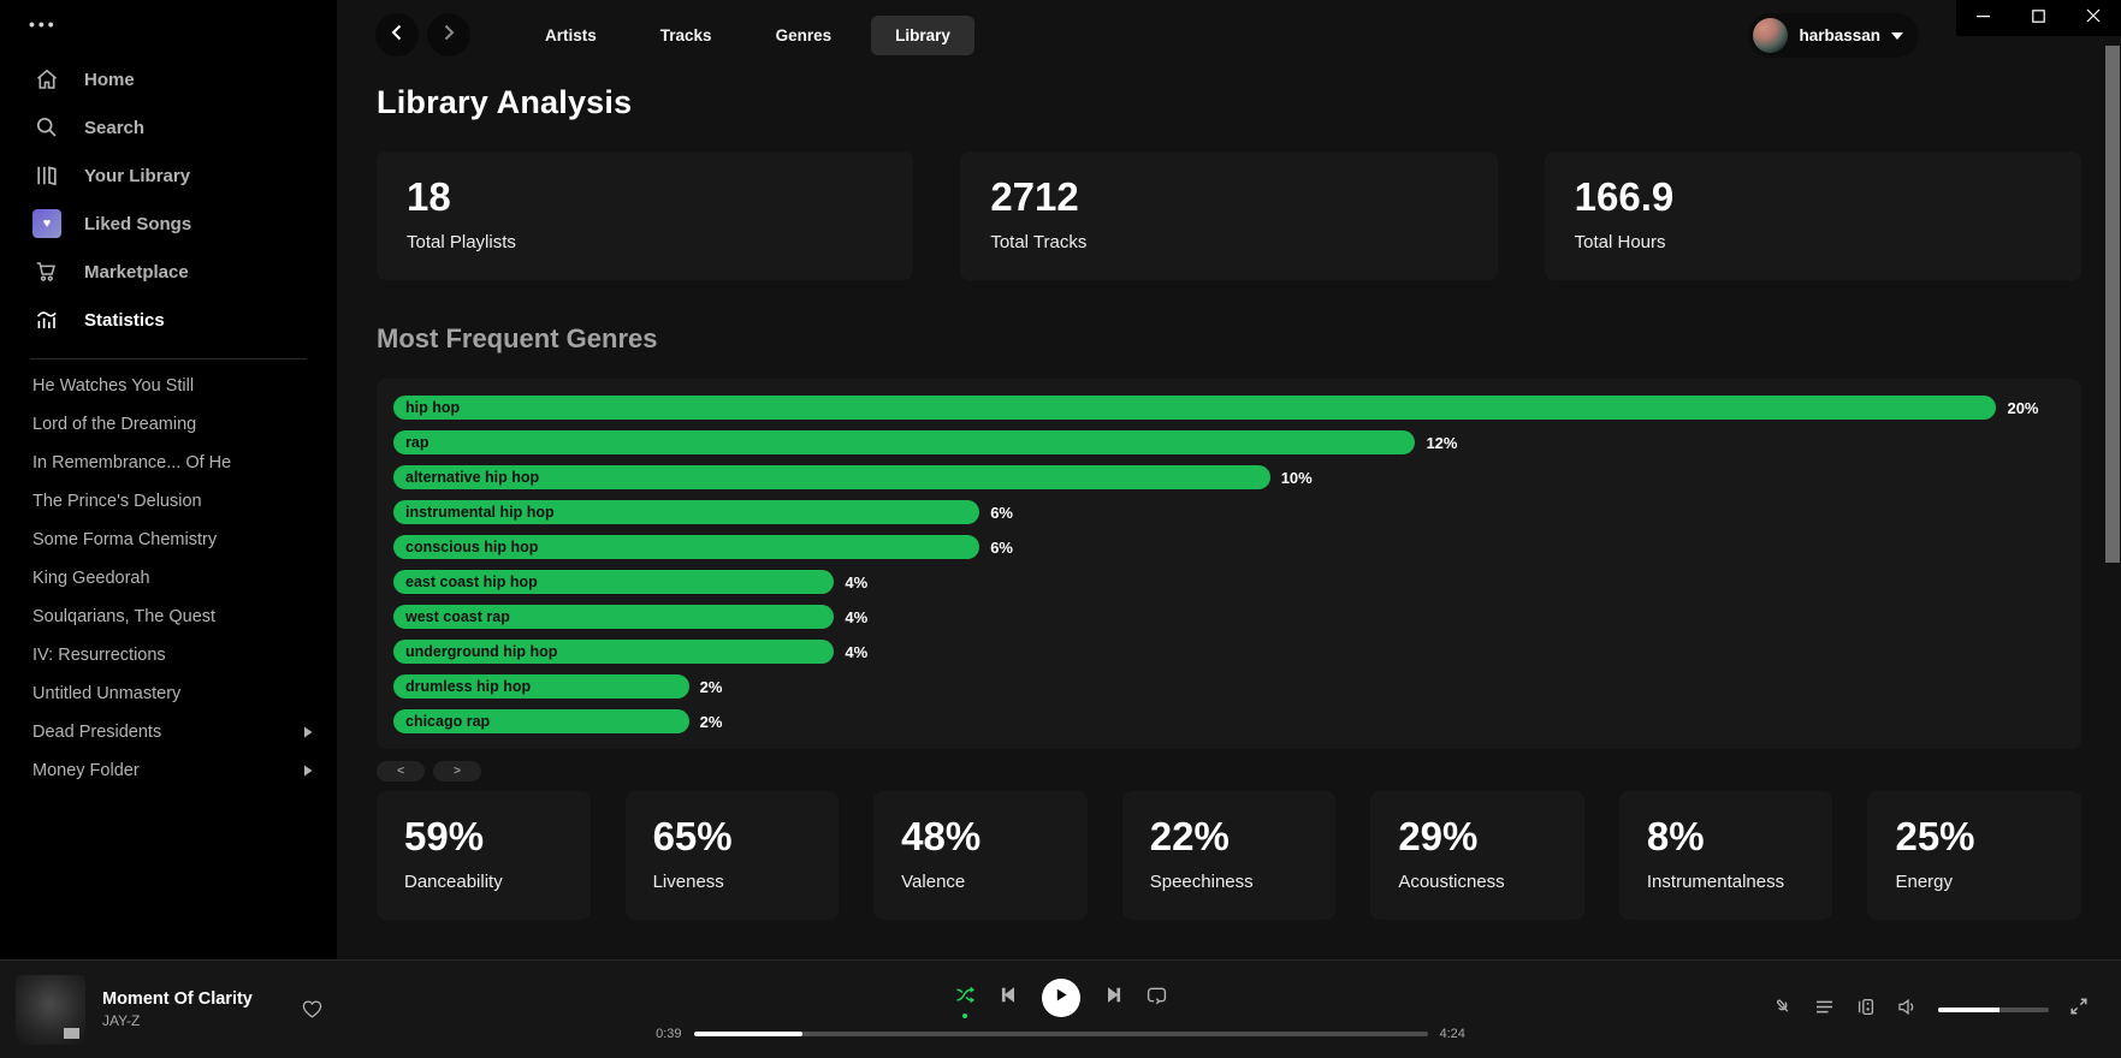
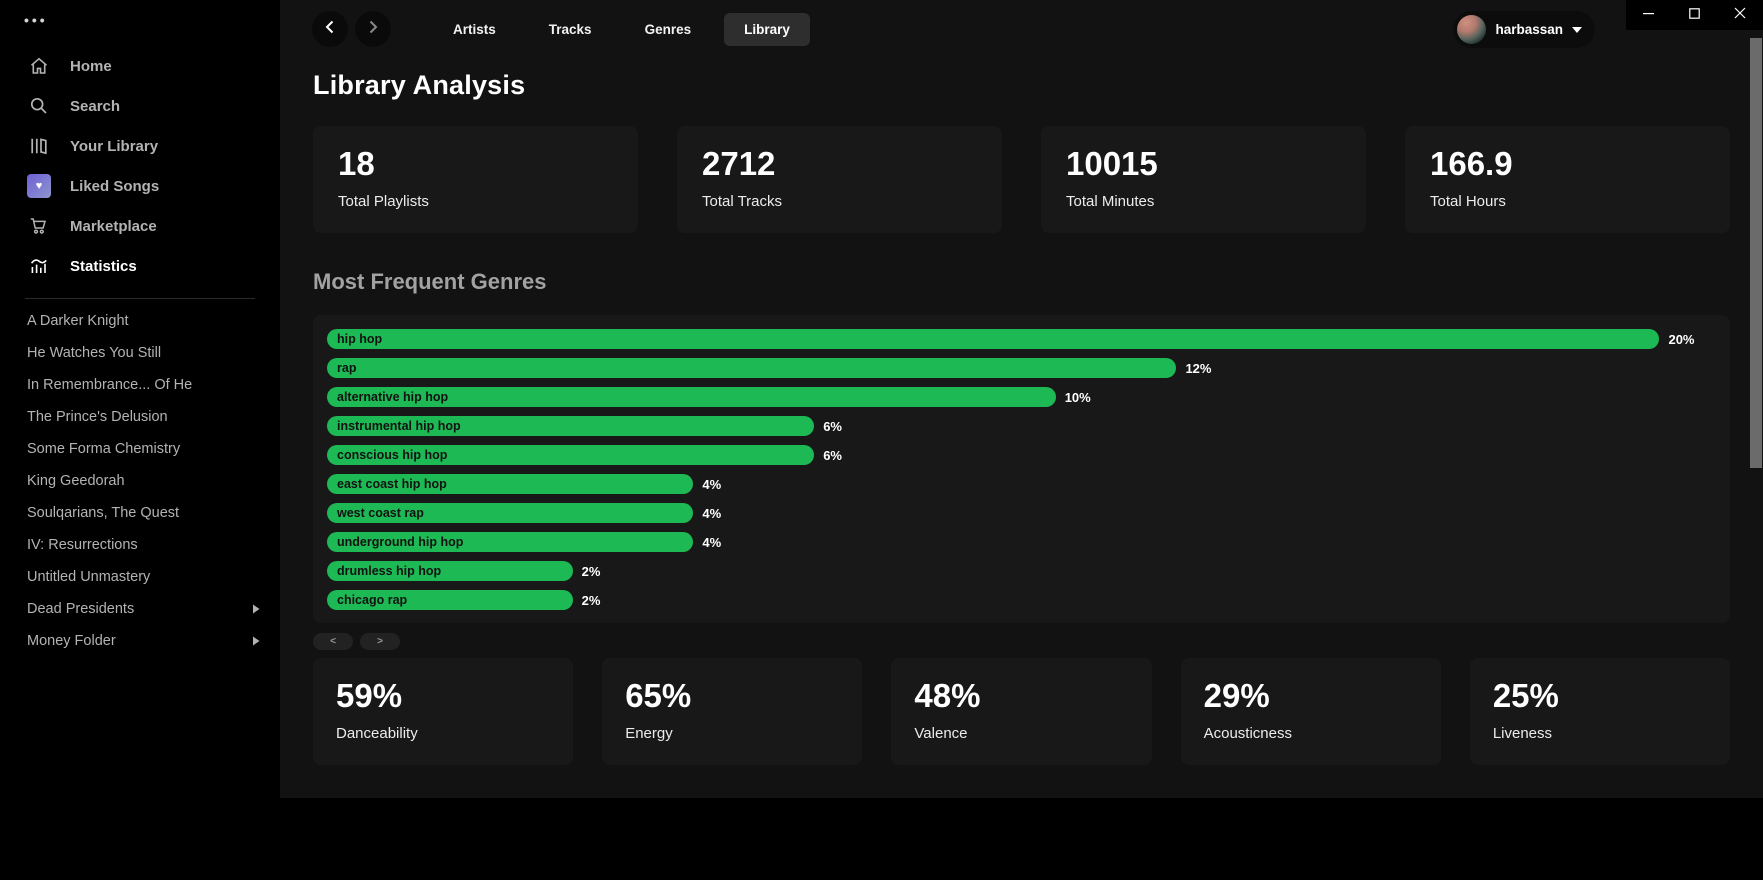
  •••
  Home
  Search
  Your Library
  ♥
  Liked Songs
  Marketplace
  Statistics
+ A Darker Knight
  He Watches You Still
- Lord of the Dreaming
  In Remembrance... Of He
  The Prince's Delusion
  Some Forma Chemistry
  King Geedorah
  Soulqarians, The Quest
  IV: Resurrections
  Untitled Unmastery
  Dead Presidents
  Money Folder
  Artists
  Tracks
  Genres
  Library
  harbassan
  Library Analysis
  18
  Total Playlists
  2712
  Total Tracks
+ 10015
+ Total Minutes
  166.9
  Total Hours
  Most Frequent Genres
  hip hop
  20%
  rap
  12%
  alternative hip hop
  10%
  instrumental hip hop
  6%
  conscious hip hop
  6%
  east coast hip hop
  4%
  west coast rap
  4%
  underground hip hop
  4%
  drumless hip hop
  2%
  chicago rap
  2%
  <
  >
  59%
  Danceability
  65%
- Liveness
+ Energy
  48%
  Valence
- 22%
- Speechiness
  29%
  Acousticness
- 8%
- Instrumentalness
  25%
- Energy
+ Liveness
- Moment Of Clarity
- JAY-Z
- 0:39
- 4:24
